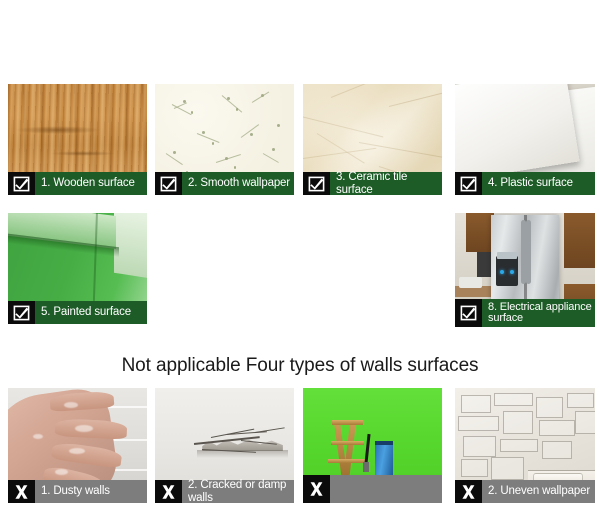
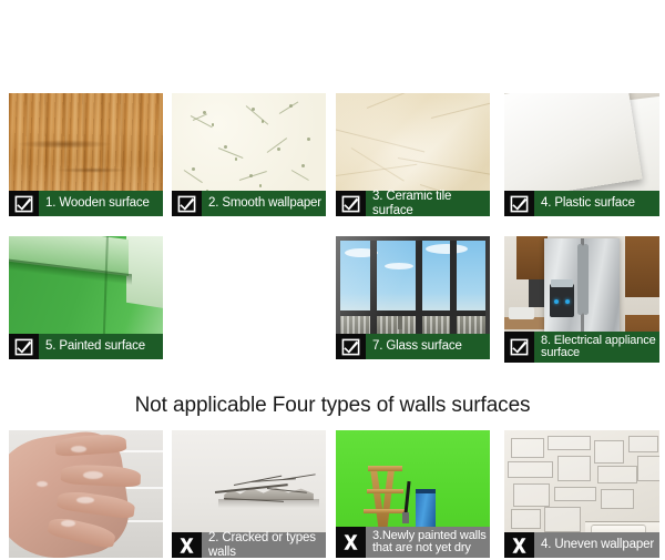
  1. Wooden surface
  2. Smooth wallpaper
  3. Ceramic tile surface
  4. Plastic surface
  5. Painted surface
+ 7. Glass surface
  8. Electrical appliance
  surface
  Not applicable Four types of walls surfaces
- 1. Dusty walls
- 2. Cracked or damp walls
+ 2. Cracked or types walls
+ 3.Newly painted walls
+ that are not yet dry
- 2. Uneven wallpaper
+ 4. Uneven wallpaper
